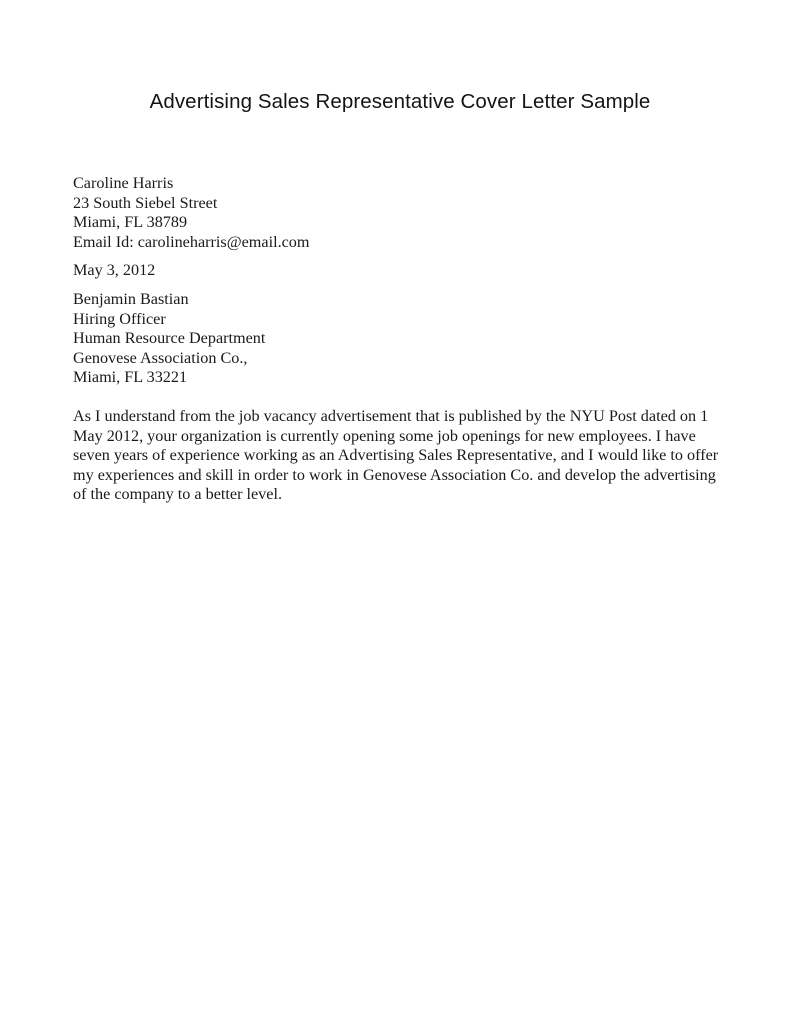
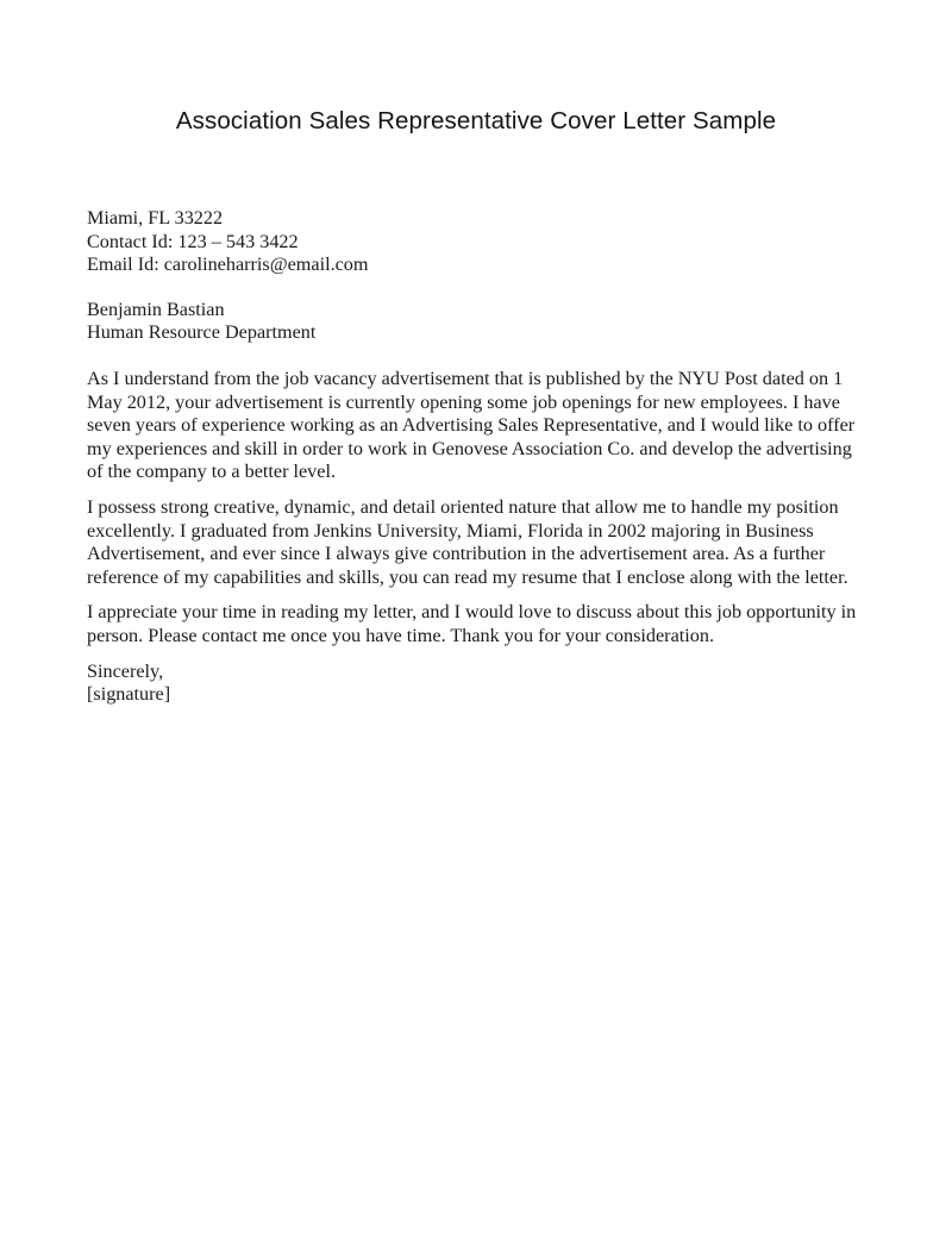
- Advertising Sales Representative Cover Letter Sample
+ Association Sales Representative Cover Letter Sample
- Caroline Harris
- 23 South Siebel Street
- Miami, FL 38789
+ Miami, FL 33222
+ Contact Id: 123 – 543 3422
  Email Id: carolineharris@email.com
- May 3, 2012
  Benjamin Bastian
- Hiring Officer
  Human Resource Department
- Genovese Association Co.,
- Miami, FL 33221
- As I understand from the job vacancy advertisement that is published by the NYU Post dated on 1 May 2012, your organization is currently opening some job openings for new employees. I have seven years of experience working as an Advertising Sales Representative, and I would like to offer my experiences and skill in order to work in Genovese Association Co. and develop the advertising of the company to a better level.
+ As I understand from the job vacancy advertisement that is published by the NYU Post dated on 1 May 2012, your advertisement is currently opening some job openings for new employees. I have seven years of experience working as an Advertising Sales Representative, and I would like to offer my experiences and skill in order to work in Genovese Association Co. and develop the advertising of the company to a better level.
+ I possess strong creative, dynamic, and detail oriented nature that allow me to handle my position excellently. I graduated from Jenkins University, Miami, Florida in 2002 majoring in Business Advertisement, and ever since I always give contribution in the advertisement area. As a further reference of my capabilities and skills, you can read my resume that I enclose along with the letter.
+ I appreciate your time in reading my letter, and I would love to discuss about this job opportunity in person. Please contact me once you have time. Thank you for your consideration.
+ Sincerely,
+ [signature]
